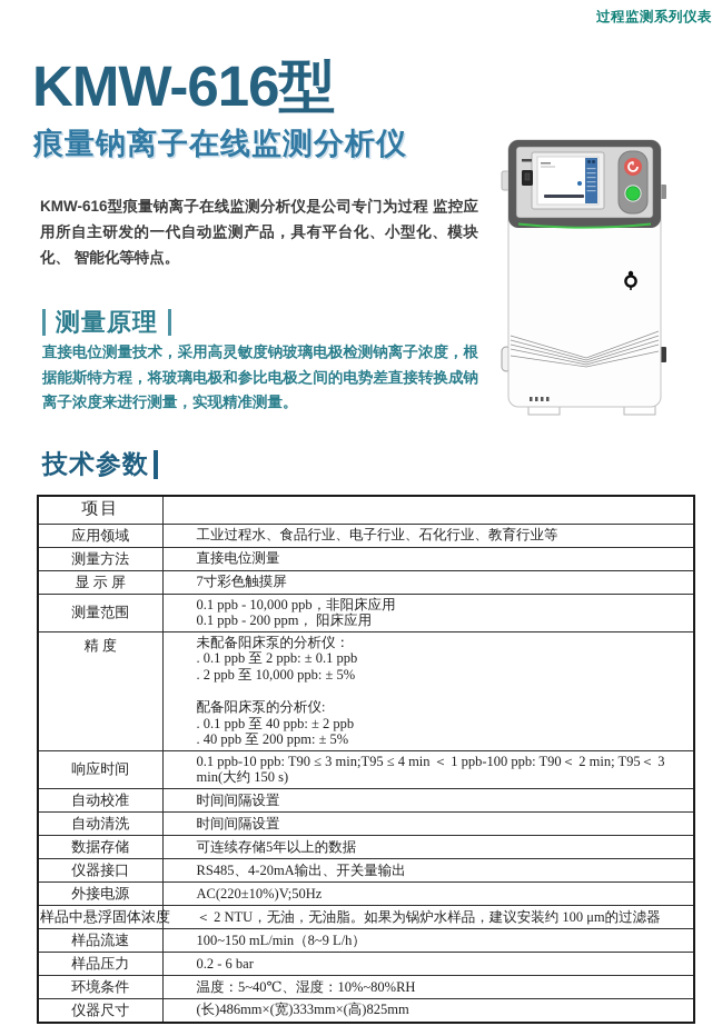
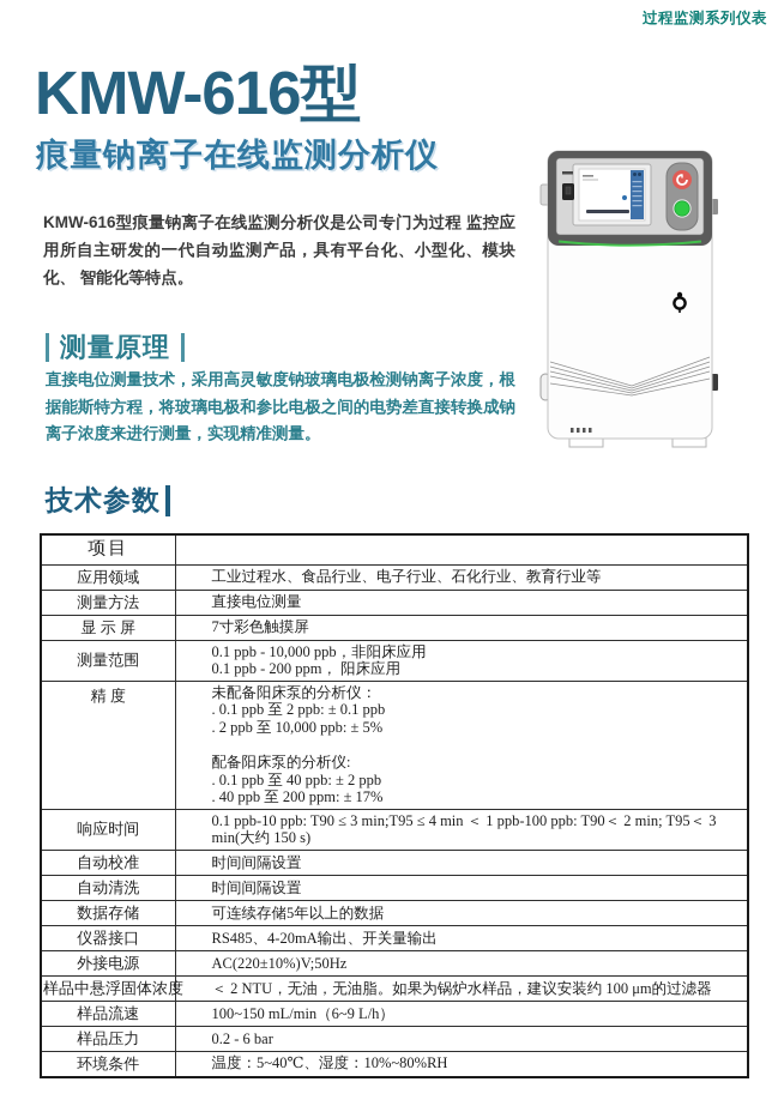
  过程监测系列仪表
  KMW-616型
  痕量钠离子在线监测分析仪
  KMW-616型痕量钠离子在线监测分析仪是公司专门为过程 监控应用所自主研发的一代自动监测产品，具有平台化、小型化、模块化、 智能化等特点。
  测量原理
  直接电位测量技术，采用高灵敏度钠玻璃电极检测钠离子浓度，根据能斯特方程，将玻璃电极和参比电极之间的电势差直接转换成钠离子浓度来进行测量，实现精准测量。
  技术参数
  项目
  应用领域	工业过程水、食品行业、电子行业、石化行业、教育行业等
  测量方法	直接电位测量
  显 示 屏	7寸彩色触摸屏
  测量范围	0.1 ppb - 10,000 ppb，非阳床应用 0.1 ppb - 200 ppm， 阳床应用
- 精 度	未配备阳床泵的分析仪： . 0.1 ppb 至 2 ppb: ± 0.1 ppb . 2 ppb 至 10,000 ppb: ± 5% 配备阳床泵的分析仪: . 0.1 ppb 至 40 ppb: ± 2 ppb . 40 ppb 至 200 ppm: ± 5%
+ 精 度	未配备阳床泵的分析仪： . 0.1 ppb 至 2 ppb: ± 0.1 ppb . 2 ppb 至 10,000 ppb: ± 5% 配备阳床泵的分析仪: . 0.1 ppb 至 40 ppb: ± 2 ppb . 40 ppb 至 200 ppm: ± 17%
  响应时间	0.1 ppb-10 ppb: T90 ≤ 3 min;T95 ≤ 4 min ＜ 1 ppb-100 ppb: T90＜ 2 min; T95＜ 3 min(大约 150 s)
  自动校准	时间间隔设置
  自动清洗	时间间隔设置
  数据存储	可连续存储5年以上的数据
  仪器接口	RS485、4-20mA输出、开关量输出
  外接电源	AC(220±10%)V;50Hz
  样品中悬浮固体浓度	＜ 2 NTU，无油，无油脂。如果为锅炉水样品，建议安装约 100 μm的过滤器
- 样品流速	100~150 mL/min（8~9 L/h）
+ 样品流速	100~150 mL/min（6~9 L/h）
  样品压力	0.2 - 6 bar
  环境条件	温度：5~40℃、湿度：10%~80%RH
- 仪器尺寸	(长)486mm×(宽)333mm×(高)825mm
